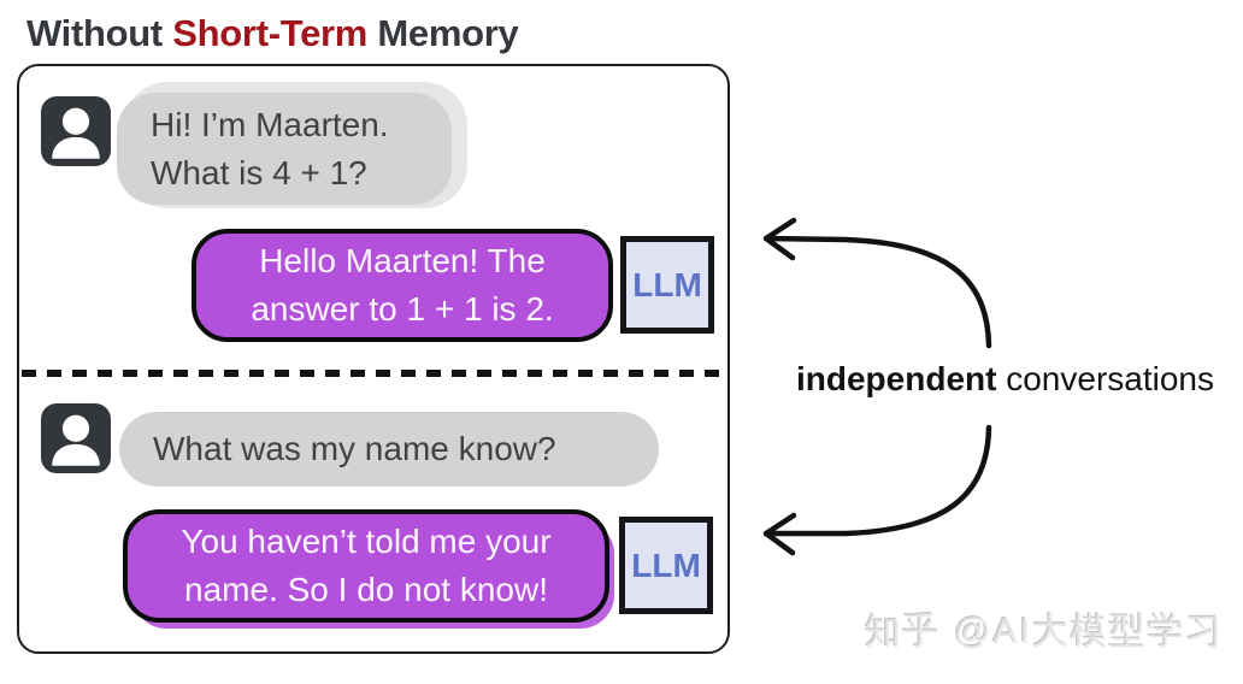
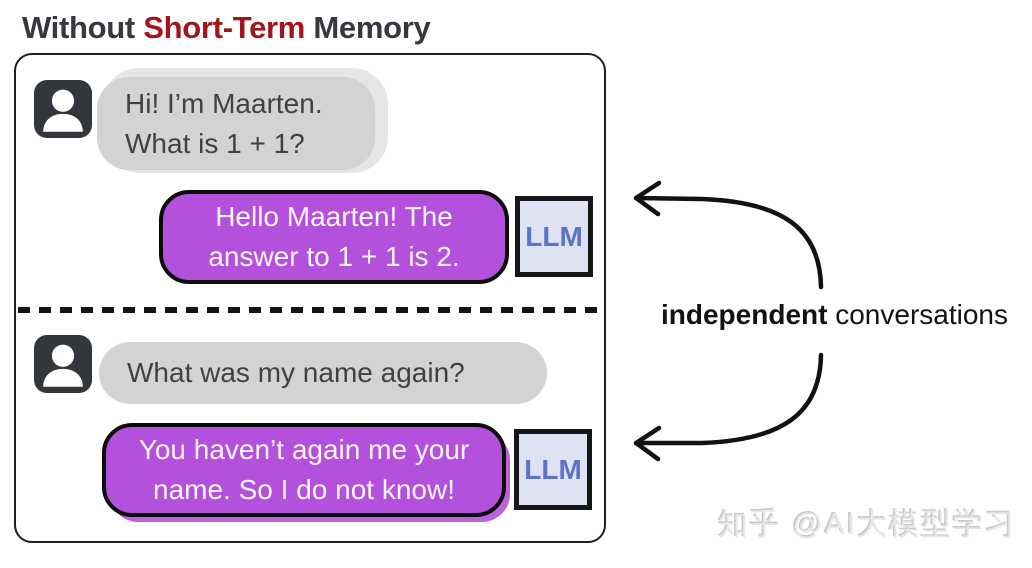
  Without Short-Term Memory
  Hi! I’m Maarten.
- What is 4 + 1?
+ What is 1 + 1?
  Hello Maarten! The
  answer to 1 + 1 is 2.
  LLM
- What was my name know?
+ What was my name again?
- You haven’t told me your
+ You haven’t again me your
  name. So I do not know!
  LLM
  independent conversations
  知乎 @AI大模型学习
